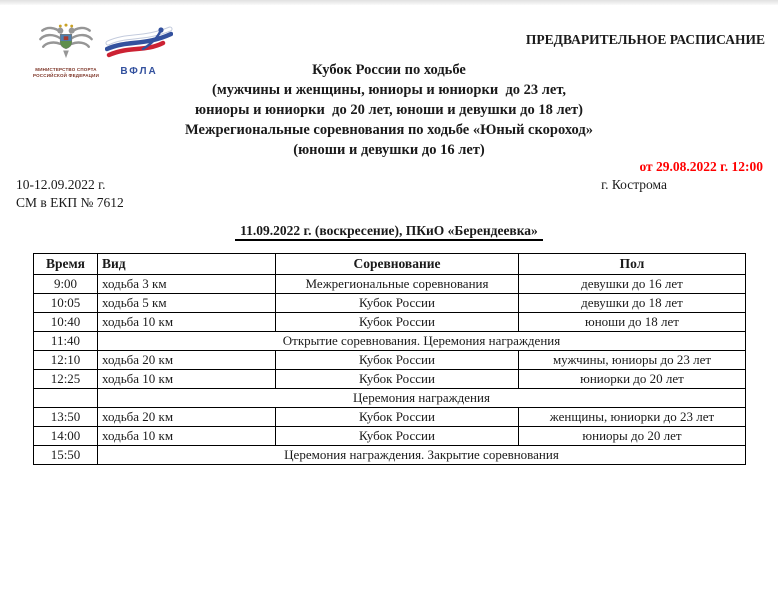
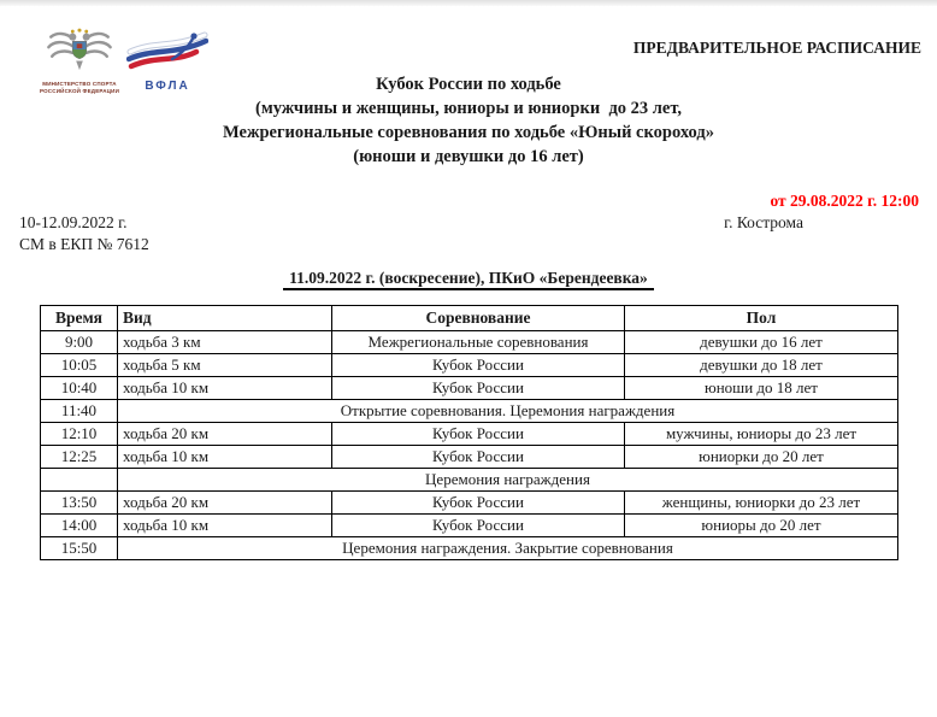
  ВФЛА
  ПРЕДВАРИТЕЛЬНОЕ РАСПИСАНИЕ
  Кубок России по ходьбе
  (мужчины и женщины, юниоры и юниорки до 23 лет,
- юниоры и юниорки до 20 лет, юноши и девушки до 18 лет)
  Межрегиональные соревнования по ходьбе «Юный скороход»
  (юноши и девушки до 16 лет)
  от 29.08.2022 г. 12:00
  10-12.09.2022 г.
  г. Кострома
  СМ в ЕКП № 7612
  11.09.2022 г. (воскресение), ПКиО «Берендеевка»
  Время	Вид	Соревнование	Пол
  9:00	ходьба 3 км	Межрегиональные соревнования	девушки до 16 лет
  10:05	ходьба 5 км	Кубок России	девушки до 18 лет
  10:40	ходьба 10 км	Кубок России	юноши до 18 лет
  11:40	Открытие соревнования. Церемония награждения
  12:10	ходьба 20 км	Кубок России	мужчины, юниоры до 23 лет
  12:25	ходьба 10 км	Кубок России	юниорки до 20 лет
  	Церемония награждения
  13:50	ходьба 20 км	Кубок России	женщины, юниорки до 23 лет
  14:00	ходьба 10 км	Кубок России	юниоры до 20 лет
  15:50	Церемония награждения. Закрытие соревнования
